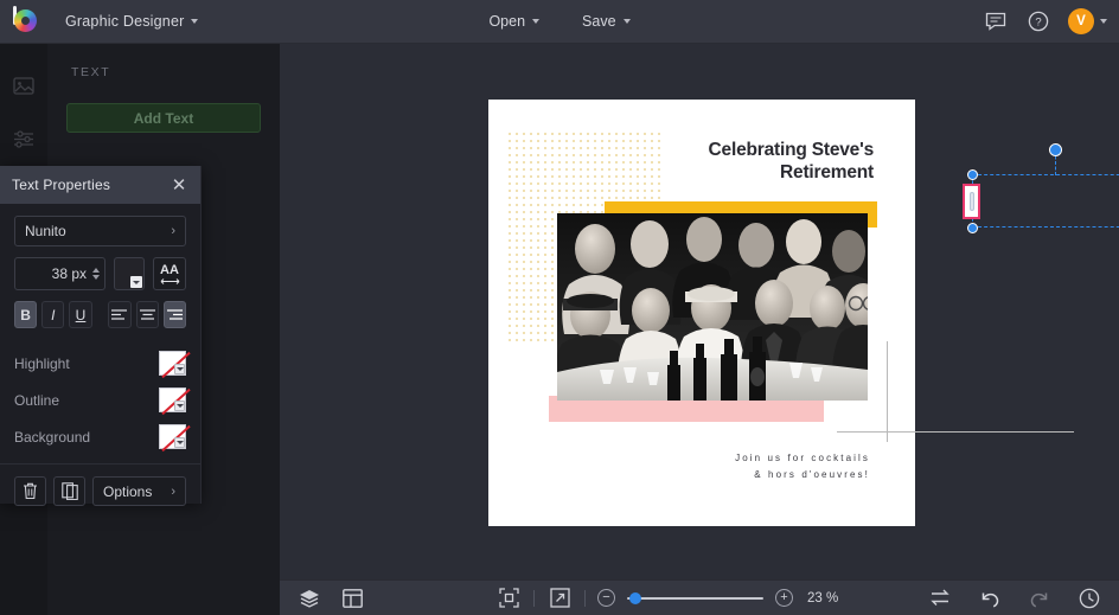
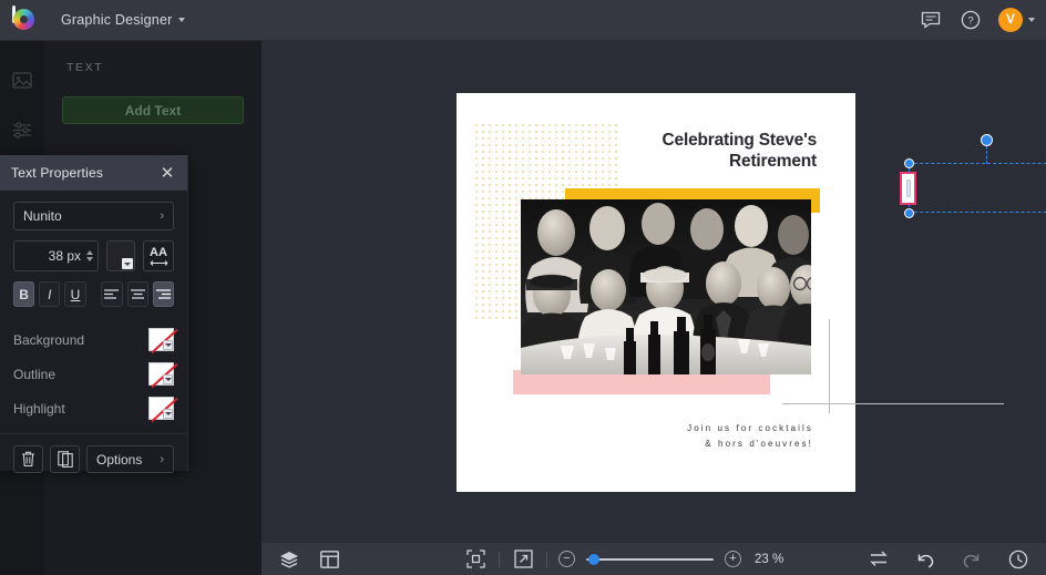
  Graphic Designer
- Open
- Save
  ?
  V
  TEXT
  Add Text
  Text Properties
  ✕
  Nunito
  ›
  38 px
  AA
  B
  I
  U
- Highlight
+ Background
  Outline
- Background
+ Highlight
  Options
  ›
  Celebrating Steve's Retirement
  Join us for cocktails
  & hors d'oeuvres!
  −
  +
  23 %
